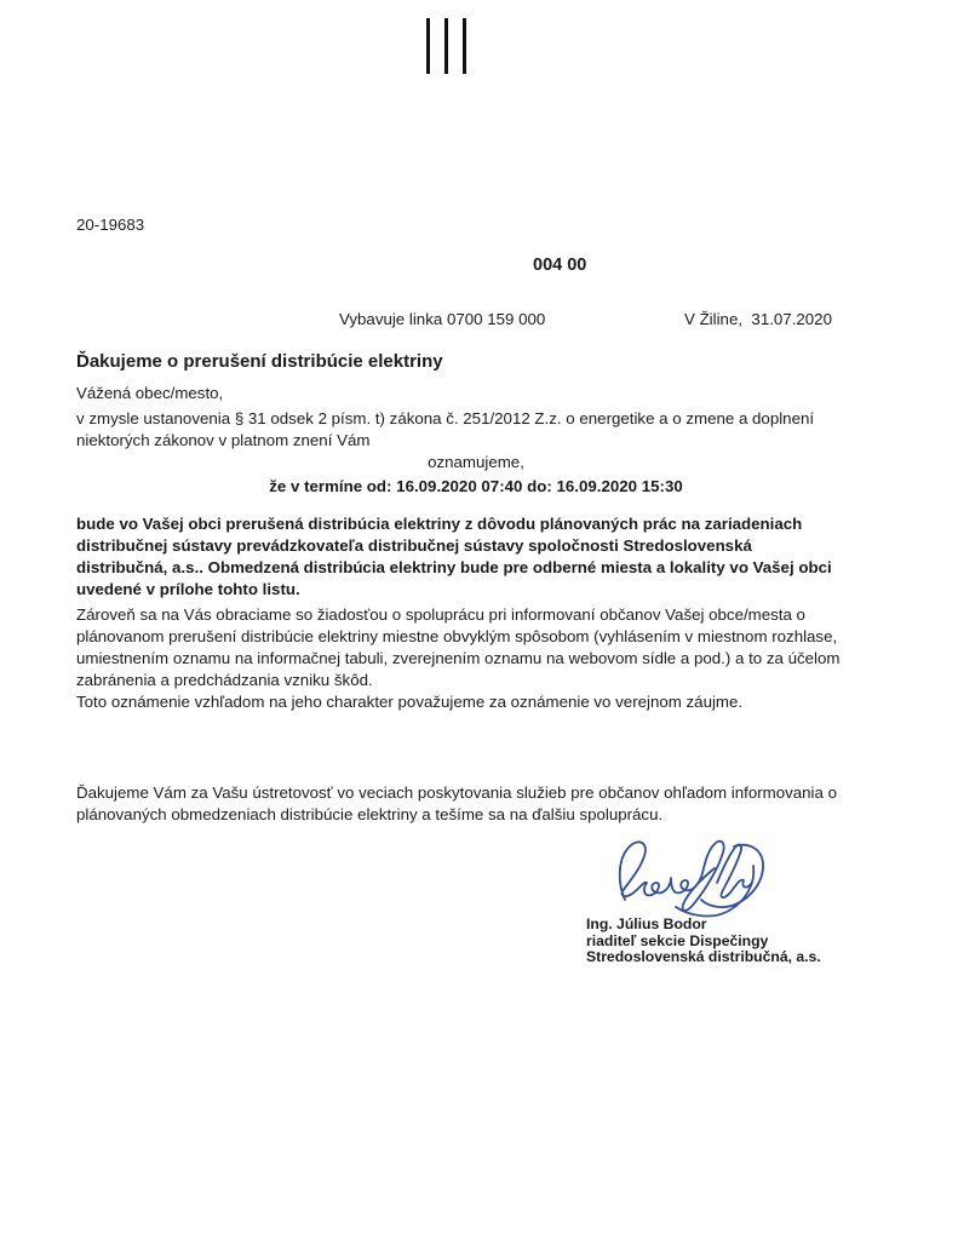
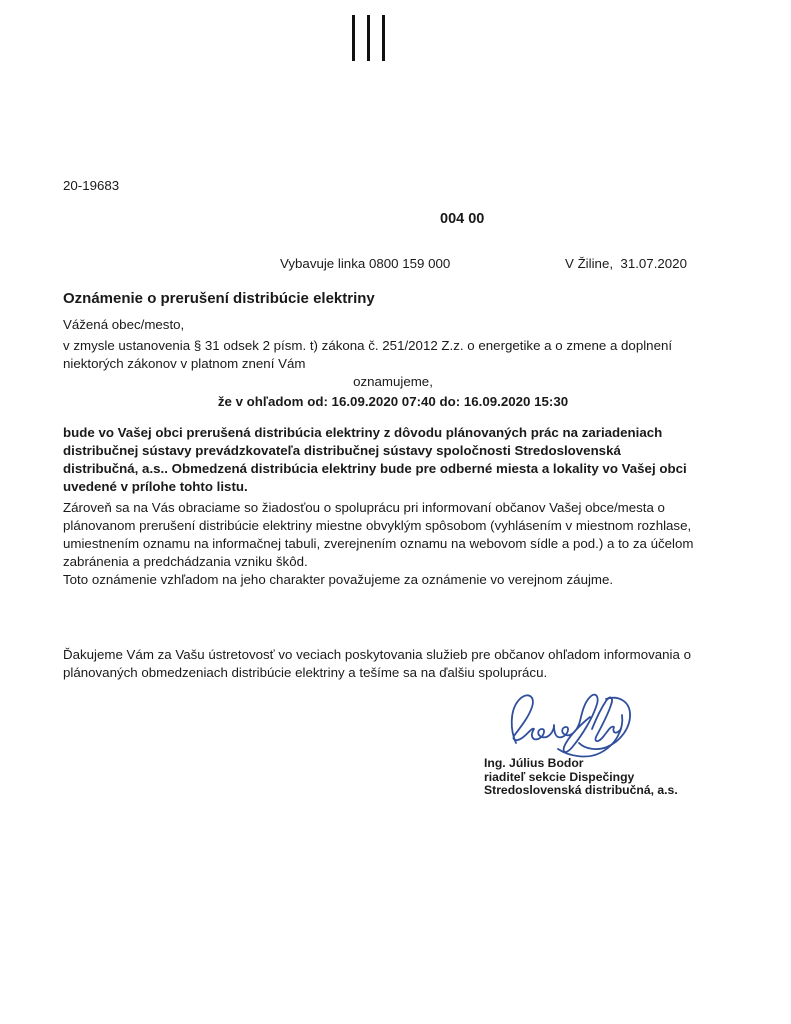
  20-19683
  004 00
- Vybavuje linka 0700 159 000
+ Vybavuje linka 0800 159 000
  V Žiline, 31.07.2020
- Ďakujeme o prerušení distribúcie elektriny
+ Oznámenie o prerušení distribúcie elektriny
  Vážená obec/mesto,
  v zmysle ustanovenia § 31 odsek 2 písm. t) zákona č. 251/2012 Z.z. o energetike a o zmene a doplnení
  niektorých zákonov v platnom znení Vám
  oznamujeme,
- že v termíne od: 16.09.2020 07:40 do: 16.09.2020 15:30
+ že v ohľadom od: 16.09.2020 07:40 do: 16.09.2020 15:30
  bude vo Vašej obci prerušená distribúcia elektriny z dôvodu plánovaných prác na zariadeniach
  distribučnej sústavy prevádzkovateľa distribučnej sústavy spoločnosti Stredoslovenská
  distribučná, a.s.. Obmedzená distribúcia elektriny bude pre odberné miesta a lokality vo Vašej obci
  uvedené v prílohe tohto listu.
  Zároveň sa na Vás obraciame so žiadosťou o spoluprácu pri informovaní občanov Vašej obce/mesta o
  plánovanom prerušení distribúcie elektriny miestne obvyklým spôsobom (vyhlásením v miestnom rozhlase,
  umiestnením oznamu na informačnej tabuli, zverejnením oznamu na webovom sídle a pod.) a to za účelom
  zabránenia a predchádzania vzniku škôd.
  Toto oznámenie vzhľadom na jeho charakter považujeme za oznámenie vo verejnom záujme.
  Ďakujeme Vám za Vašu ústretovosť vo veciach poskytovania služieb pre občanov ohľadom informovania o
  plánovaných obmedzeniach distribúcie elektriny a tešíme sa na ďalšiu spoluprácu.
  Ing. Július Bodor
  riaditeľ sekcie Dispečingy
  Stredoslovenská distribučná, a.s.
